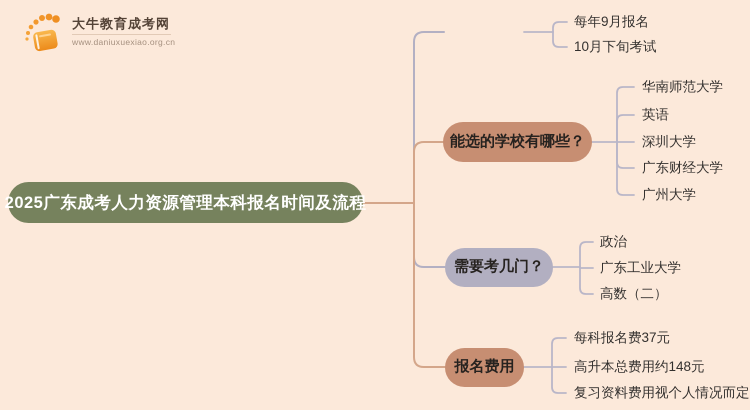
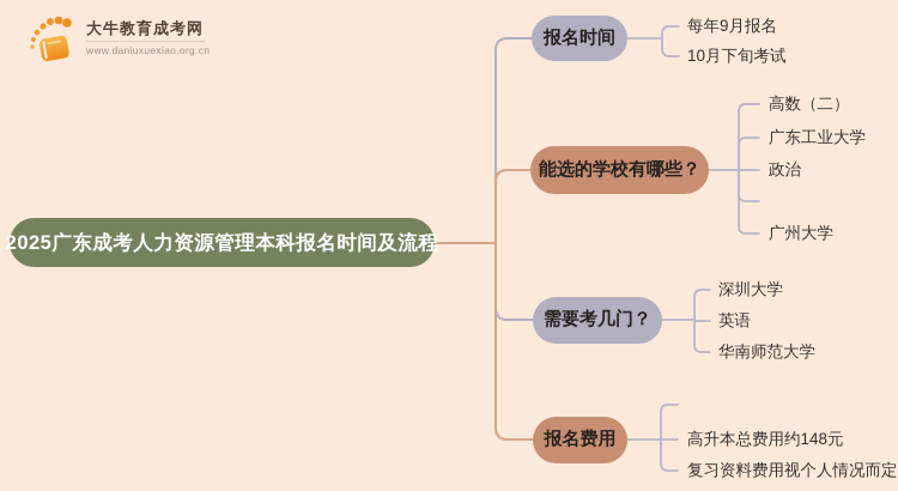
  大牛教育成考网
  www.daniuxuexiao.org.cn
  2025广东成考人力资源管理本科报名时间及流程
+ 报名时间
  能选的学校有哪些？
  需要考几门？
  报名费用
  每年9月报名
  10月下旬考试
- 华南师范大学
+ 高数（二）
- 英语
+ 广东工业大学
- 深圳大学
+ 政治
- 广东财经大学
  广州大学
- 政治
+ 深圳大学
- 广东工业大学
+ 英语
- 高数（二）
+ 华南师范大学
- 每科报名费37元
  高升本总费用约148元
  复习资料费用视个人情况而定
